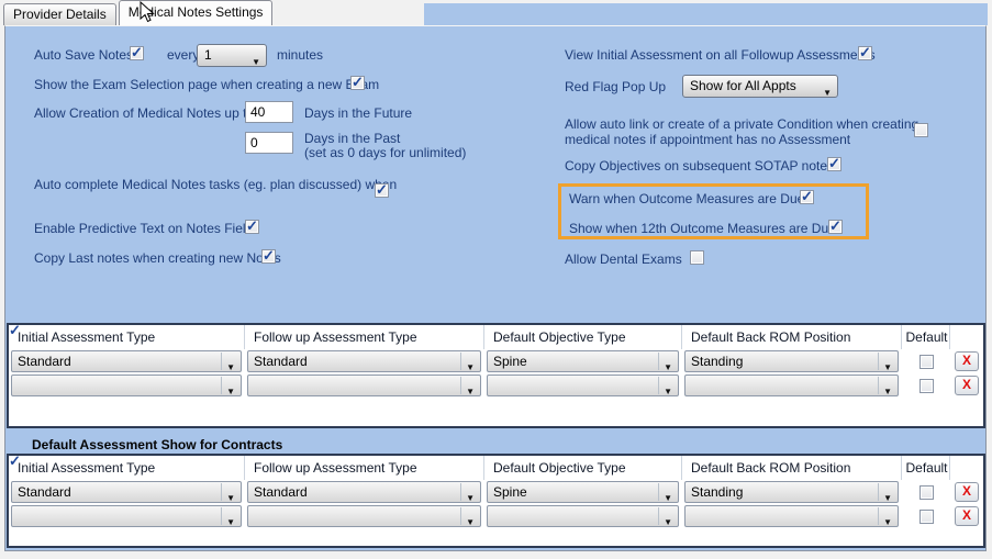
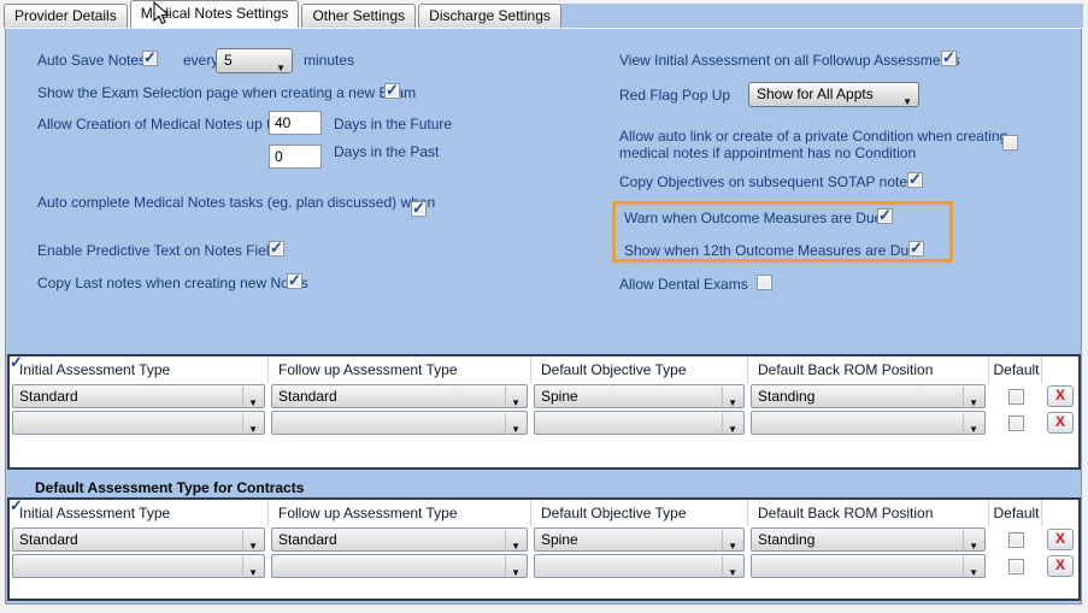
  Provider Details
  Mical Notes Settings
+ Other Settings
+ Discharge Settings
  Auto Save Note
  ever
- 1
+ 5
  minutes
  Show the Exam Selection page when creating a newm
  Allow Creation of Medical Notes up
  40
  Days in the Future
  0
  Days in the Past
- (set as 0 days for unlimited)
  Auto complete Medical Notes tasks (eg. plan discussed) wn
  Enable Predictive Text on Notes Fie
  Copy Last notes when creating new Nos
  View Initial Assessment on all Followup Assessme
  Red Flag Pop Up
  Show for All Appts
  Allow auto link or create of a private Condition when creatin
- medical notes if appointment has no Assessment
+ medical notes if appointment has no Condition
  Copy Objectives on subsequent SOTAP note
  Warn when Outcome Measures are Du
  Show when 12th Outcome Measures are Du
  Allow Dental Exams
  nitial Assessment Type
  Follow up Assessment Type
  Default Objective Type
  Default Back ROM Position
  Default
  Standard
  Standard
  Spine
  Standing
  X
  X
- Default Assessment Show for Contracts
+ Default Assessment Type for Contracts
  nitial Assessment Type
  Follow up Assessment Type
  Default Objective Type
  Default Back ROM Position
  Default
  Standard
  Standard
  Spine
  Standing
  X
  X
